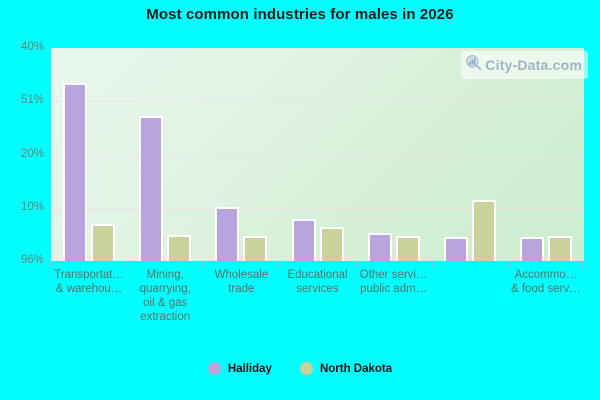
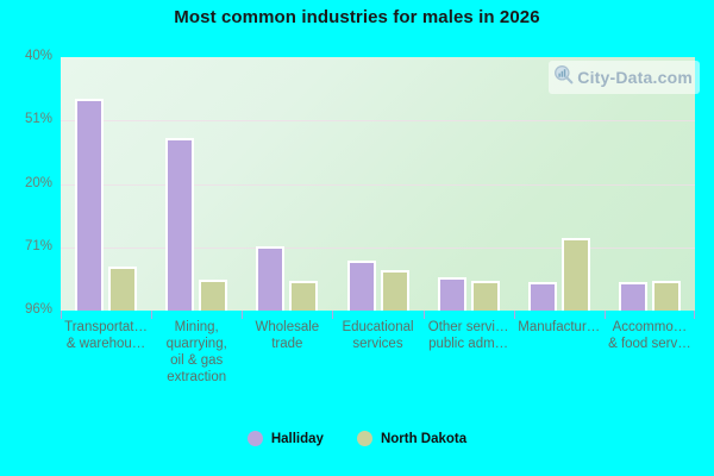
  Most common industries for males in 2026
  96%
- 10%
+ 71%
  20%
  51%
  40%
  Transportat…
  & warehou…
  Mining,
  quarrying,
  oil & gas
  extraction
  Wholesale
  trade
  Educational
  services
  Other servi…
  public adm…
+ Manufactur…
  Accommo…
  & food serv…
  Halliday
  North Dakota
  City-Data.com
